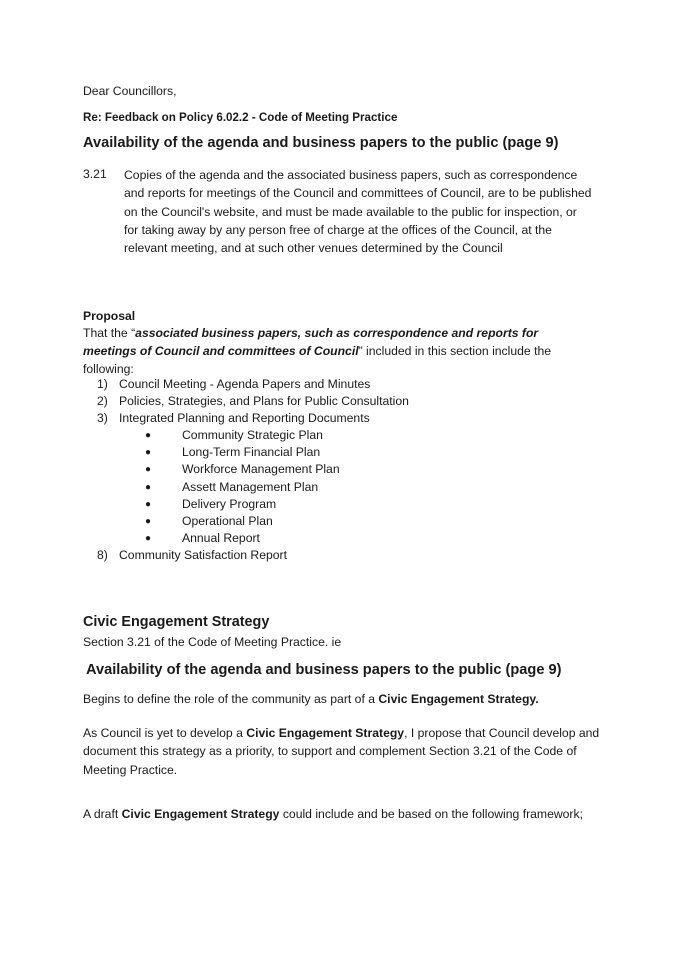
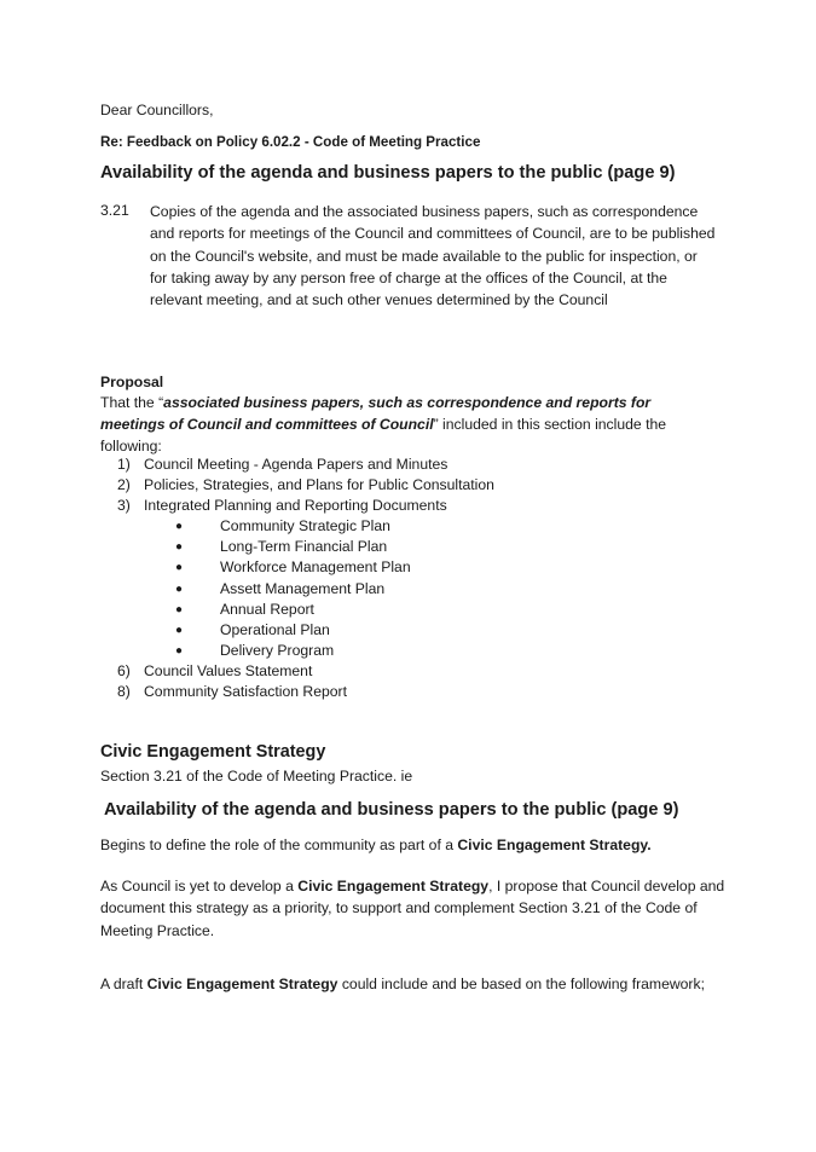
  Dear Councillors,
  Re: Feedback on Policy 6.02.2 - Code of Meeting Practice
  Availability of the agenda and business papers to the public (page 9)
  3.21
  Copies of the agenda and the associated business papers, such as correspondence and reports for meetings of the Council and committees of Council, are to be published on the Council's website, and must be made available to the public for inspection, or for taking away by any person free of charge at the offices of the Council, at the relevant meeting, and at such other venues determined by the Council
  Proposal
  That the “associated business papers, such as correspondence and reports for meetings of Council and committees of Council” included in this section include the following:
  1)
  Council Meeting - Agenda Papers and Minutes
  2)
  Policies, Strategies, and Plans for Public Consultation
  3)
  Integrated Planning and Reporting Documents
  ●
  Community Strategic Plan
  ●
  Long-Term Financial Plan
  ●
  Workforce Management Plan
  ●
  Assett Management Plan
  ●
- Delivery Program
+ Annual Report
  ●
  Operational Plan
  ●
- Annual Report
+ Delivery Program
+ 6)
+ Council Values Statement
  8)
  Community Satisfaction Report
  Civic Engagement Strategy
  Section 3.21 of the Code of Meeting Practice. ie
  Availability of the agenda and business papers to the public (page 9)
  Begins to define the role of the community as part of a Civic Engagement Strategy.
  As Council is yet to develop a Civic Engagement Strategy, I propose that Council develop and document this strategy as a priority, to support and complement Section 3.21 of the Code of Meeting Practice.
  A draft Civic Engagement Strategy could include and be based on the following framework;
